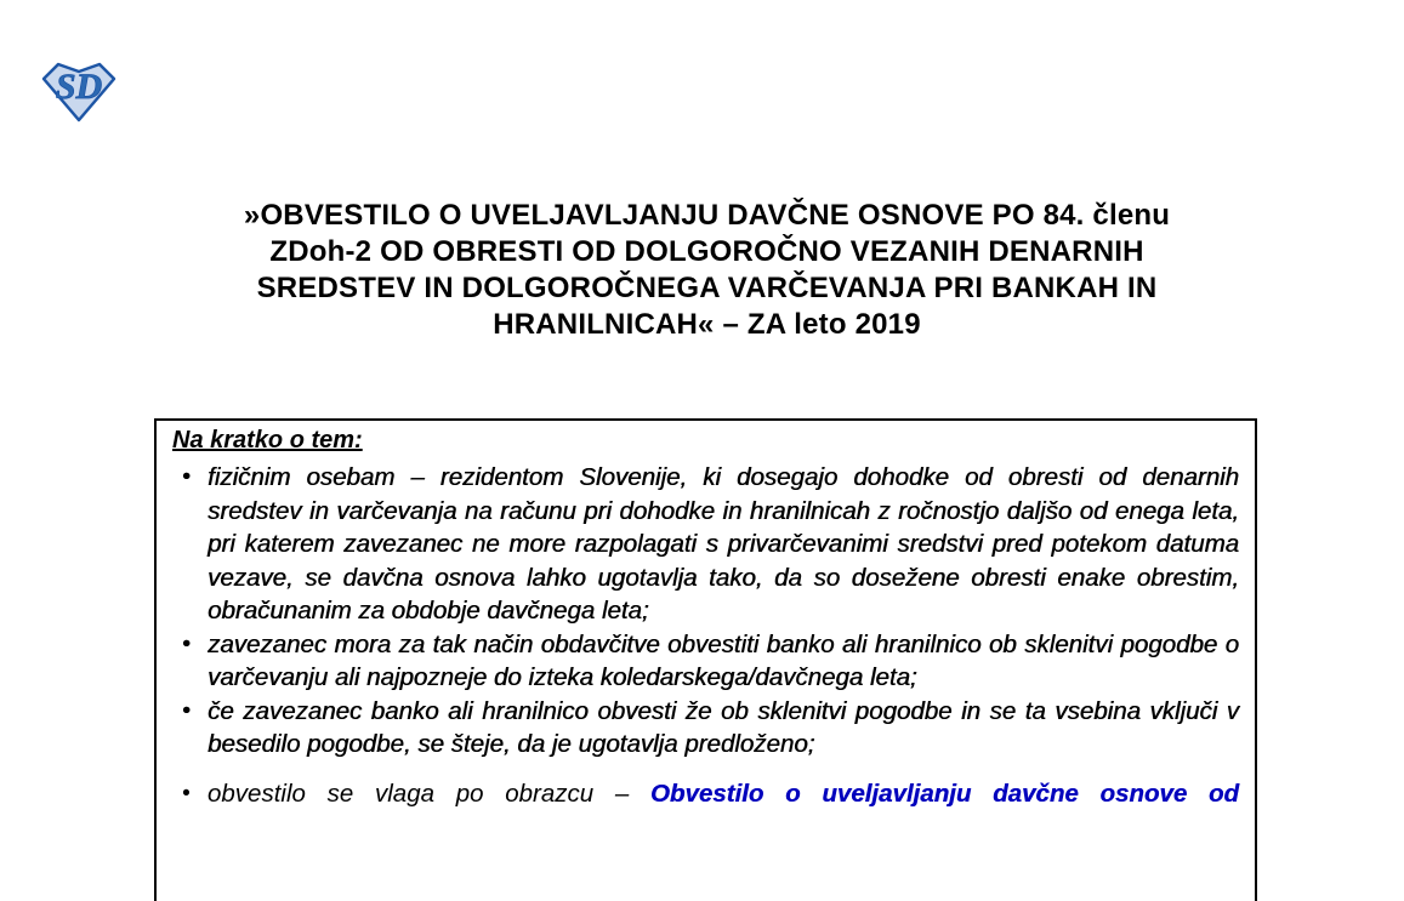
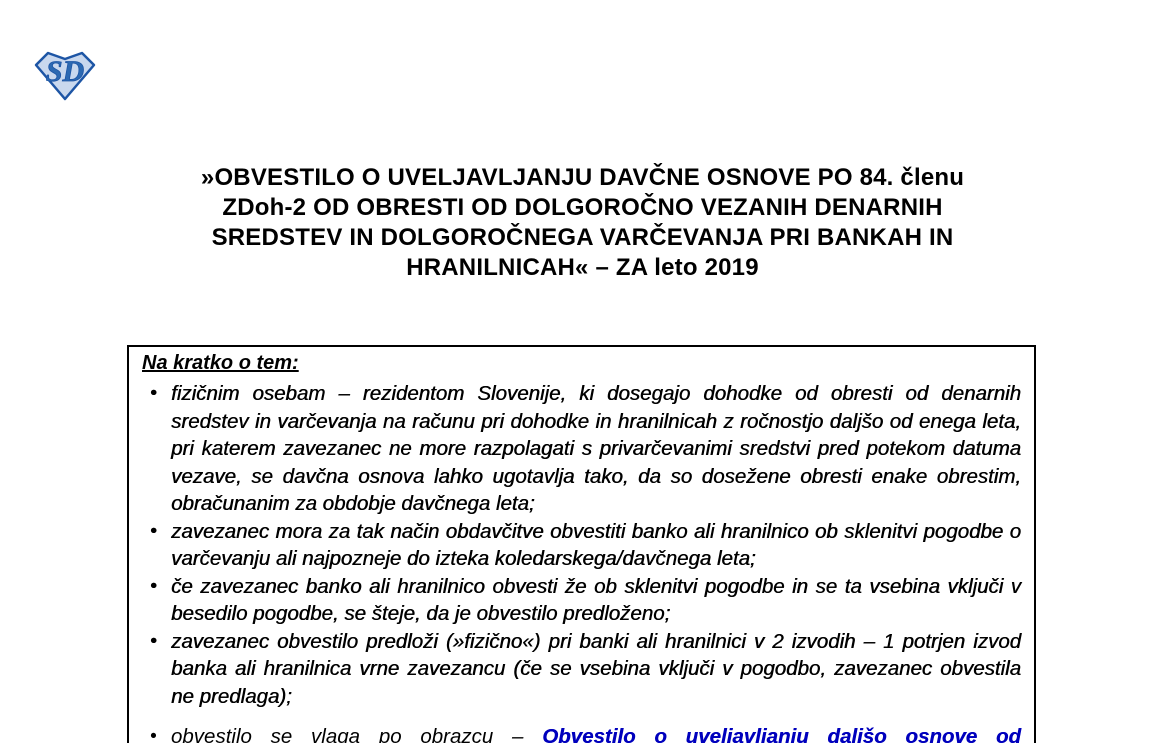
  SD
  »OBVESTILO O UVELJAVLJANJU DAVČNE OSNOVE PO 84. členu
  ZDoh-2 OD OBRESTI OD DOLGOROČNO VEZANIH DENARNIH
  SREDSTEV IN DOLGOROČNEGA VARČEVANJA PRI BANKAH IN
  HRANILNICAH« – ZA leto 2019
  Na kratko o tem:
  fizičnim osebam – rezidentom Slovenije, ki dosegajo dohodke od obresti od denarnih sredstev in varčevanja na računu pri dohodke in hranilnicah z ročnostjo daljšo od enega leta, pri katerem zavezanec ne more razpolagati s privarčevanimi sredstvi pred potekom datuma vezave, se davčna osnova lahko ugotavlja tako, da so dosežene obresti enake obrestim, obračunanim za obdobje davčnega leta;
  zavezanec mora za tak način obdavčitve obvestiti banko ali hranilnico ob sklenitvi pogodbe o varčevanju ali najpozneje do izteka koledarskega/davčnega leta;
- če zavezanec banko ali hranilnico obvesti že ob sklenitvi pogodbe in se ta vsebina vključi v besedilo pogodbe, se šteje, da je ugotavlja predloženo;
+ če zavezanec banko ali hranilnico obvesti že ob sklenitvi pogodbe in se ta vsebina vključi v besedilo pogodbe, se šteje, da je obvestilo predloženo;
+ zavezanec obvestilo predloži (»fizično«) pri banki ali hranilnici v 2 izvodih – 1 potrjen izvod banka ali hranilnica vrne zavezancu (če se vsebina vključi v pogodbo, zavezanec obvestila ne predlaga);
- obvestilo se vlaga po obrazcu – Obvestilo o uveljavljanju davčne osnove od
+ obvestilo se vlaga po obrazcu – Obvestilo o uveljavljanju daljšo osnove od
